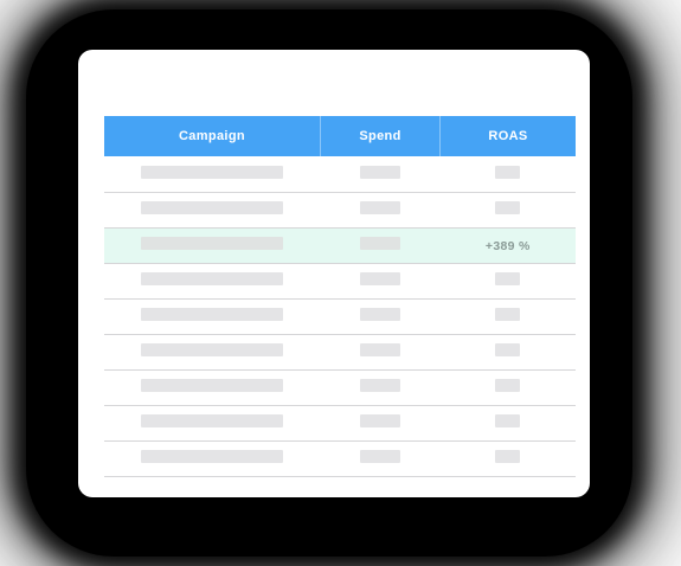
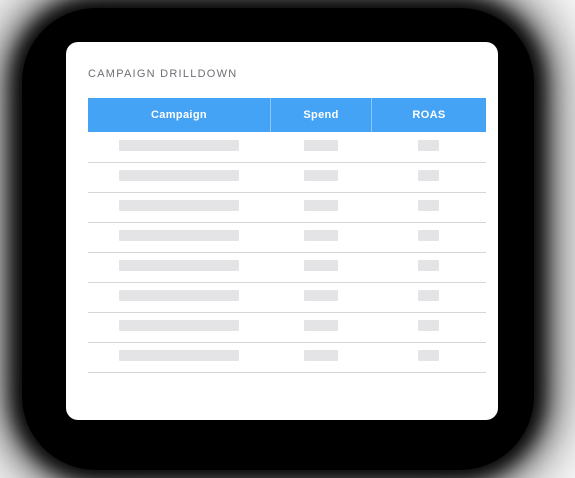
+ CAMPAIGN DRILLDOWN
  Campaign	Spend	ROAS
- 		+389 %
